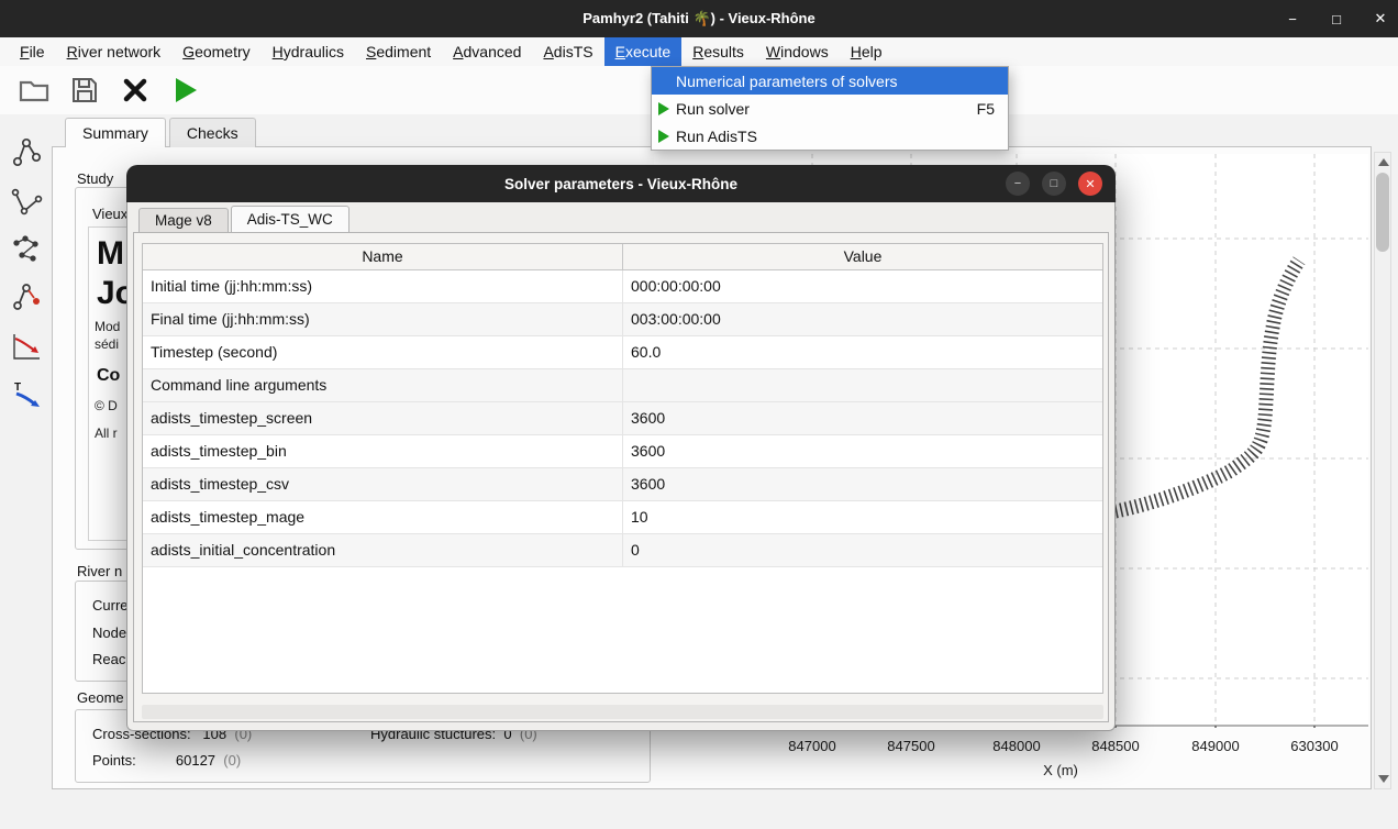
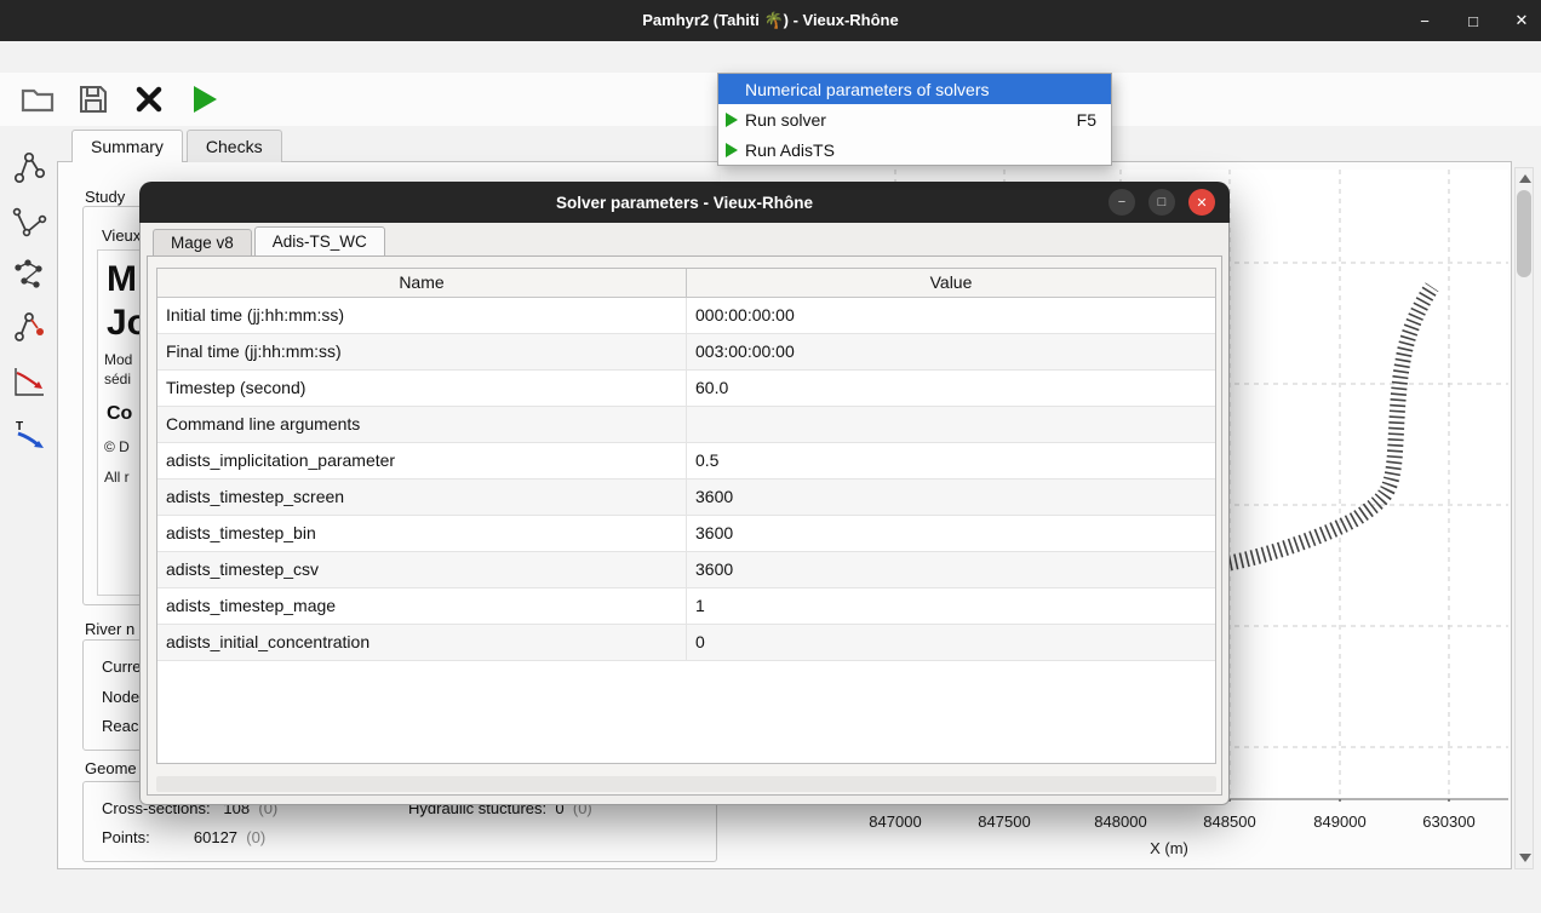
  Pamhyr2 (Tahiti 🌴) - Vieux-Rhône
  −
  □
  ✕
- File
- River network
- Geometry
- Hydraulics
- Sediment
- Advanced
- AdisTS
- Execute
- Results
- Windows
- Help
  Summary
  Checks
  T
  Study
  Vieux
  M
  Jo
  Mod
  sédi
  Co
  © D
  All r
  River n
  Curre
  Node
  Reac
  Geome
  Cross-sections: 108 (0)
  Hydraulic stuctures: 0 (0)
  Points: 60127 (0)
  847000
  847500
  848000
  848500
  849000
  630300
  X (m)
  Numerical parameters of solvers
  Run solver
  F5
  Run AdisTS
  Solver parameters - Vieux-Rhône
  −
  □
  ✕
  Mage v8
  Adis-TS_WC
  Name
  Value
  Initial time (jj:hh:mm:ss)
  000:00:00:00
  Final time (jj:hh:mm:ss)
  003:00:00:00
  Timestep (second)
  60.0
  Command line arguments
+ adists_implicitation_parameter
+ 0.5
  adists_timestep_screen
  3600
  adists_timestep_bin
  3600
  adists_timestep_csv
  3600
  adists_timestep_mage
- 10
+ 1
  adists_initial_concentration
  0
